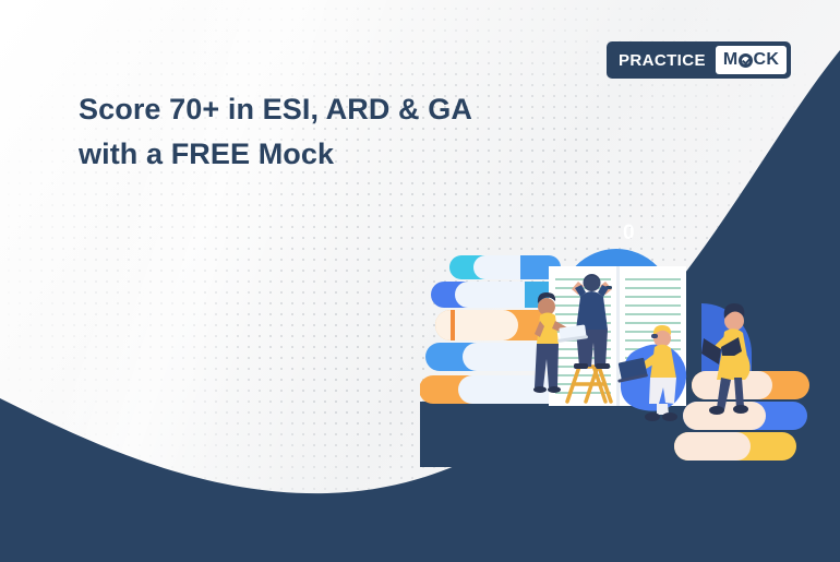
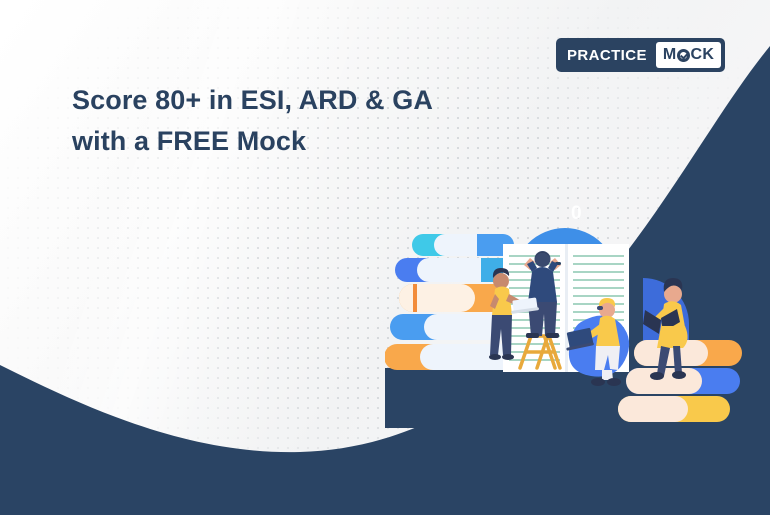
  PRACTICE
  M
  CK
- Score 70+ in ESI, ARD & GA
+ Score 80+ in ESI, ARD & GA
  with a FREE Mock
  0
